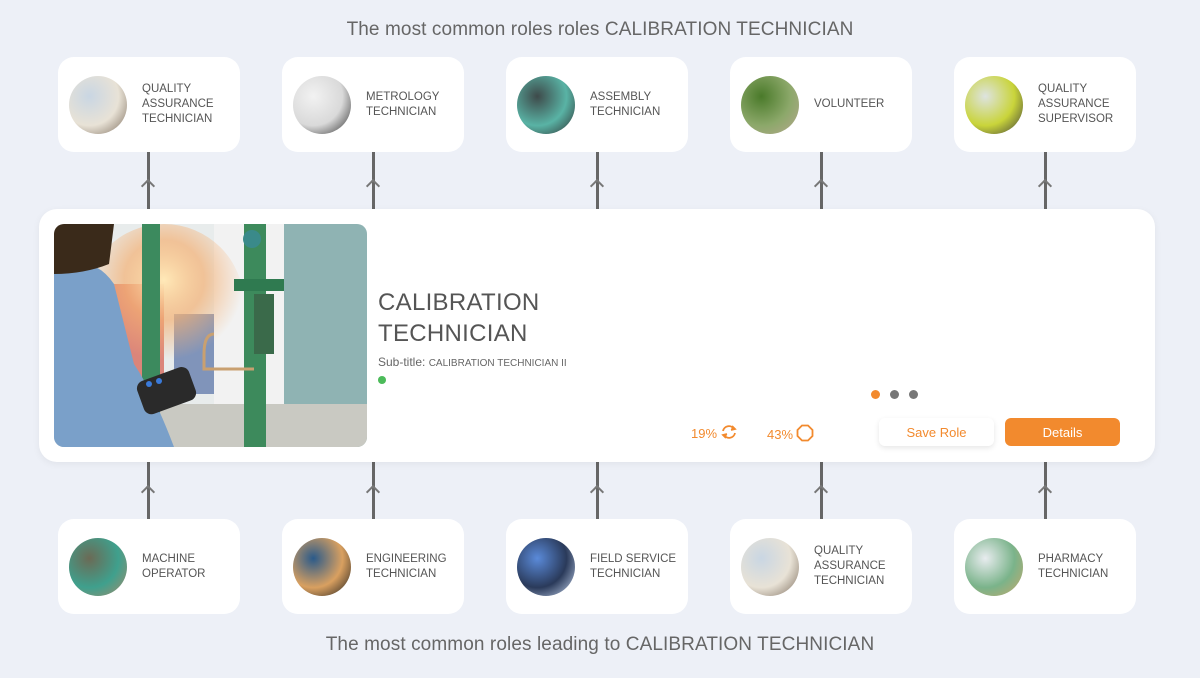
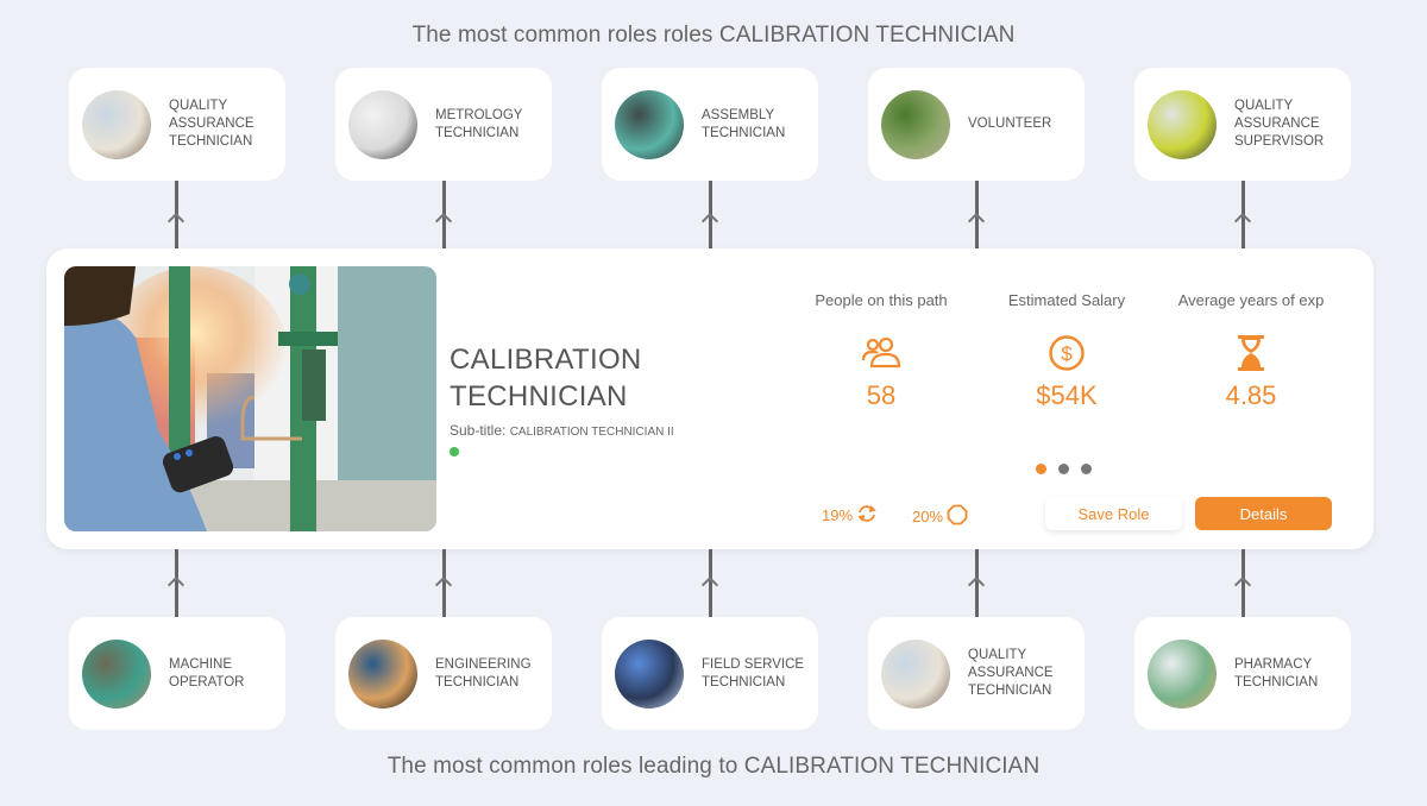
  The most common roles roles CALIBRATION TECHNICIAN
  QUALITY ASSURANCE TECHNICIAN
  METROLOGY TECHNICIAN
  ASSEMBLY TECHNICIAN
  VOLUNTEER
  QUALITY ASSURANCE SUPERVISOR
  MACHINE OPERATOR
  ENGINEERING TECHNICIAN
  FIELD SERVICE TECHNICIAN
  QUALITY ASSURANCE TECHNICIAN
  PHARMACY TECHNICIAN
  CALIBRATION TECHNICIAN
  Sub-title: CALIBRATION TECHNICIAN II
+ People on this path
+ 58
+ Estimated Salary
+ $
+ $54K
+ Average years of exp
+ 4.85
  19%
- 43%
+ 20%
  Save Role
  Details
  The most common roles leading to CALIBRATION TECHNICIAN
